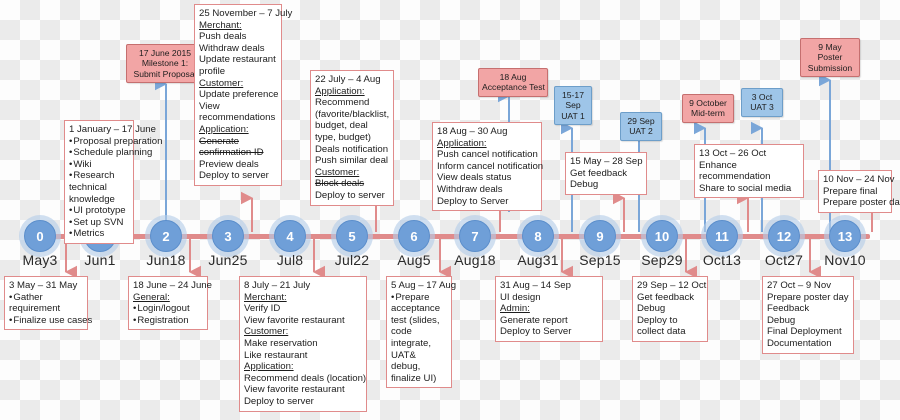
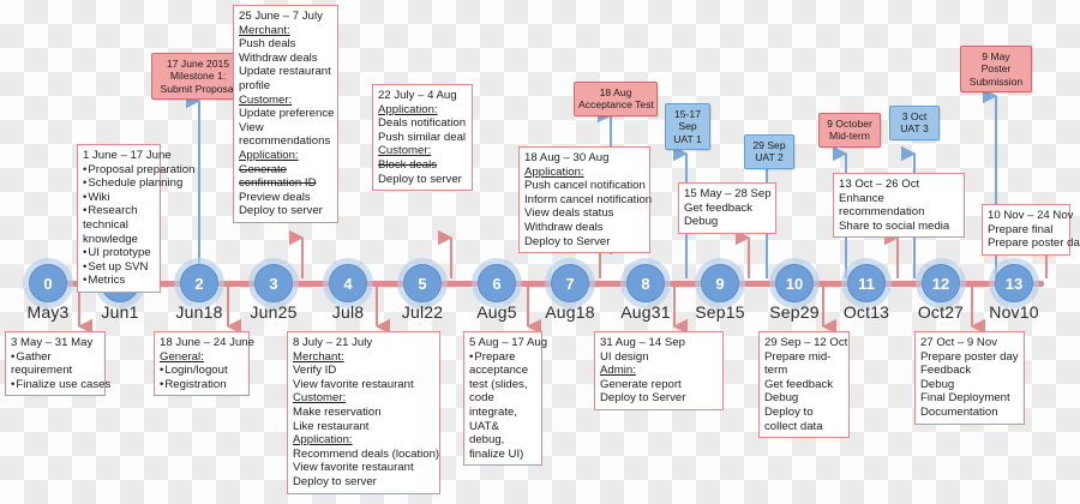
  0
  May3
  Jun1
  2
  Jun18
  3
  Jun25
  4
  Jul8
  5
  Jul22
  6
  Aug5
  7
  Aug18
  8
  Aug31
  9
  Sep15
  10
  Sep29
  11
  Oct13
  12
  Oct27
  13
  Nov10
- 1 January – 17 June
+ 1 June – 17 June
  Proposal preparation
  Schedule planning
  Wiki
  Research technical knowledge
  UI prototype
  Set up SVN
  Metrics
  17 June 2015
  Milestone 1:
  Submit Proposa
- 25 November – 7 July
+ 25 June – 7 July
  Merchant:
  Push deals
  Withdraw deals
  Update restaurant profile
  Customer:
  Update preference
  View recommendations
  Application:
  Generate confirmation ID
  Preview deals
  Deploy to server
  22 July – 4 Aug
  Application:
- Recommend (favorite/blacklist, budget, deal type, budget)
  Deals notification
  Push similar deal
  Customer:
  Block deals
  Deploy to server
  18 Aug – 30 Aug
  Application:
  Push cancel notification
  Inform cancel notification
  View deals status
  Withdraw deals
  Deploy to Server
  18 Aug
  Acceptance Test
  15-17
  Sep
  UAT 1
  29 Sep
  UAT 2
  9 October
  Mid-term
  3 Oct
  UAT 3
  9 May
  Poster
  Submission
  15 May – 28 Sep
  Get feedback
  Debug
  13 Oct – 26 Oct
  Enhance recommendation
  Share to social media
  10 Nov – 24 Nov
  Prepare final
  Prepare poster da
  3 May – 31 May
  Gather requirement
  Finalize use cases
  18 June – 24 June
  General:
  Login/logout
  Registration
  8 July – 21 July
  Merchant:
  Verify ID
  View favorite restaurant
  Customer:
  Make reservation
  Like restaurant
  Application:
  Recommend deals (location)
  View favorite restaurant
  Deploy to server
  5 Aug – 17 Aug
  Prepare acceptance test (slides, code integrate, UAT& debug, finalize UI)
  31 Aug – 14 Sep
  UI design
  Admin:
  Generate report
  Deploy to Server
  29 Sep – 12 Oct
+ Prepare mid-term
  Get feedback
  Debug
  Deploy to collect data
  27 Oct – 9 Nov
  Prepare poster day
  Feedback
  Debug
  Final Deployment
  Documentation
